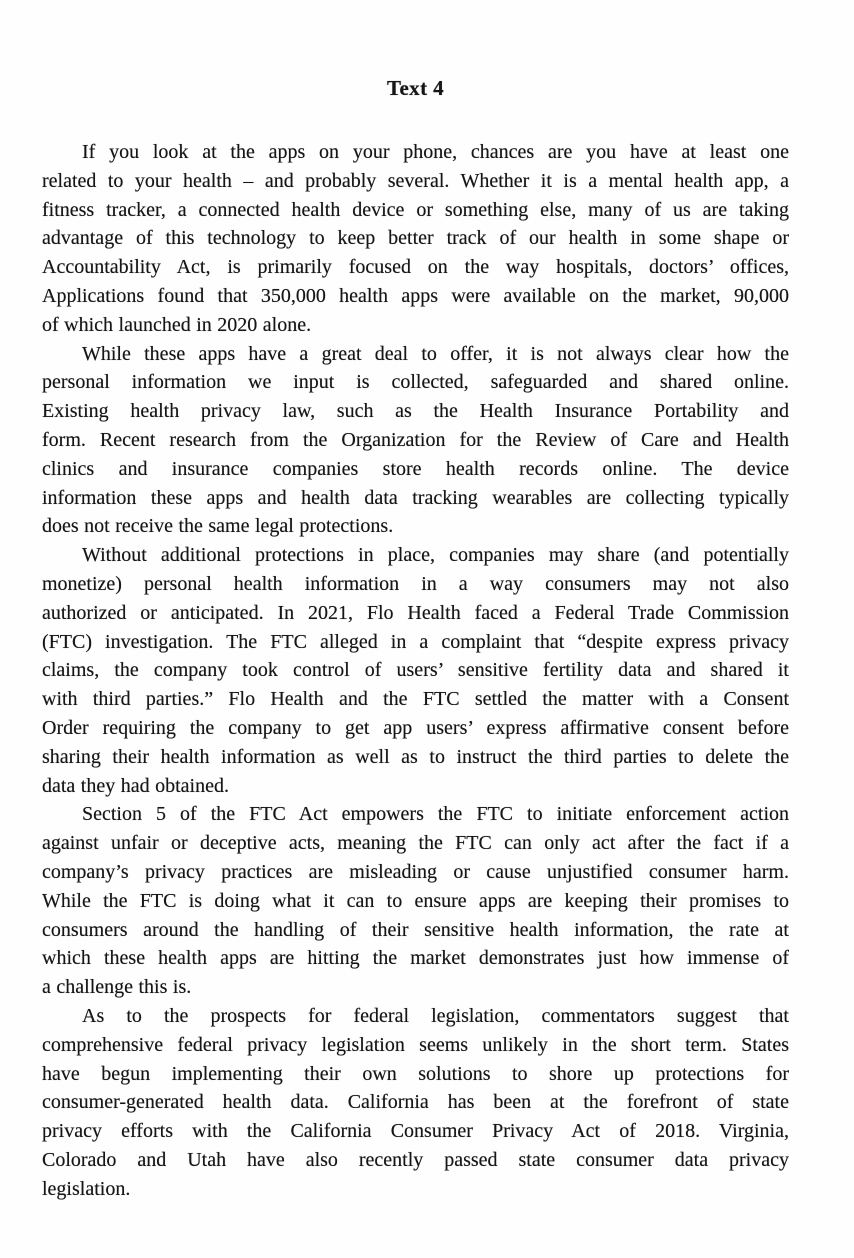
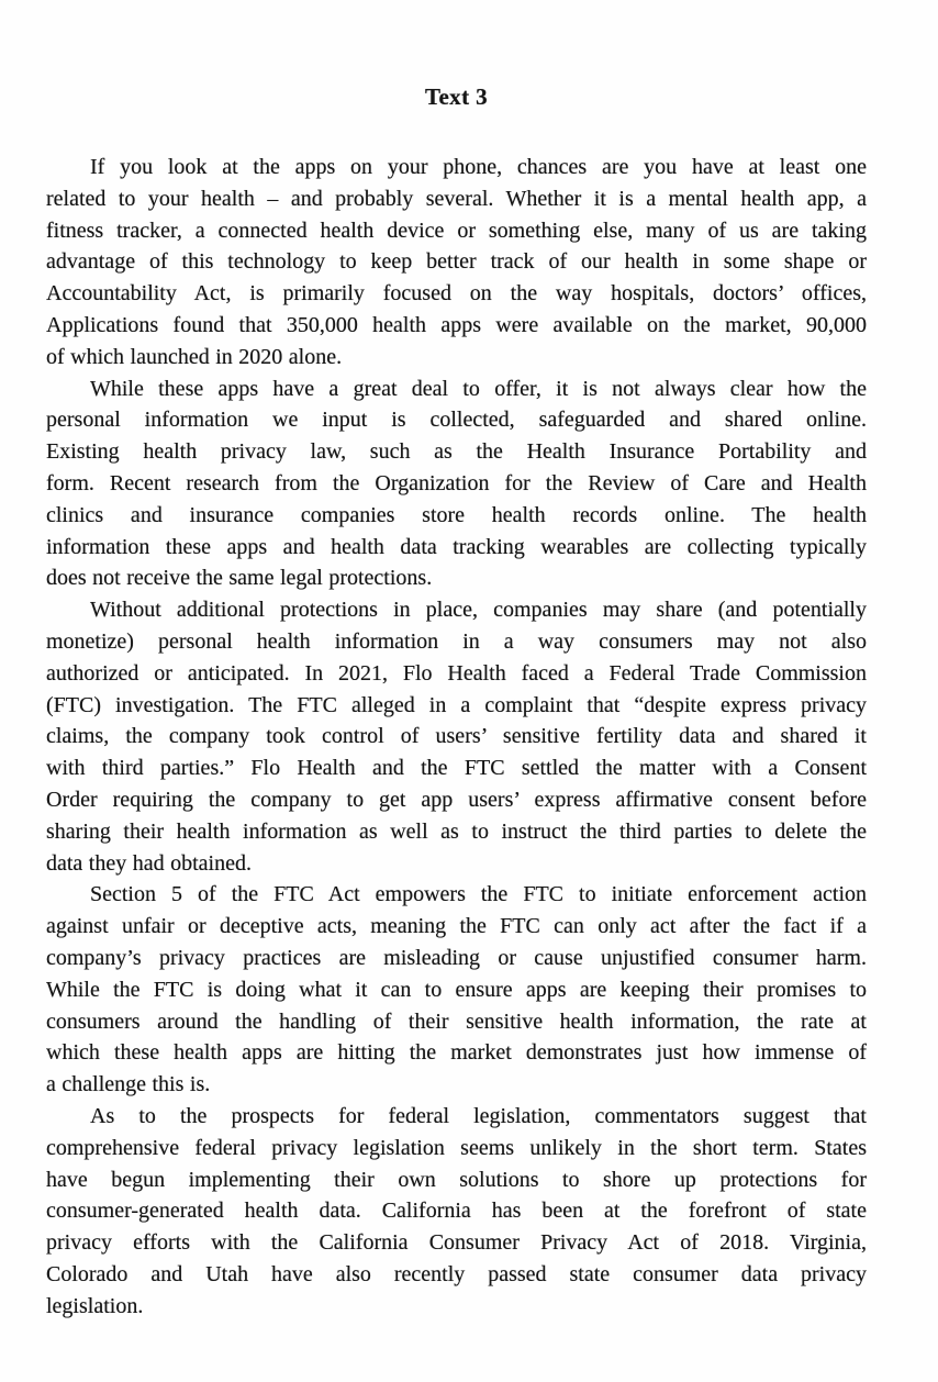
- Text 4
+ Text 3
  If you look at the apps on your phone, chances are you have at least one
  related to your health – and probably several. Whether it is a mental health app, a
  fitness tracker, a connected health device or something else, many of us are taking
  advantage of this technology to keep better track of our health in some shape or
  Accountability Act, is primarily focused on the way hospitals, doctors’ offices,
  Applications found that 350,000 health apps were available on the market, 90,000
  of which launched in 2020 alone.
  While these apps have a great deal to offer, it is not always clear how the
  personal information we input is collected, safeguarded and shared online.
  Existing health privacy law, such as the Health Insurance Portability and
  form. Recent research from the Organization for the Review of Care and Health
- clinics and insurance companies store health records online. The device
+ clinics and insurance companies store health records online. The health
  information these apps and health data tracking wearables are collecting typically
  does not receive the same legal protections.
  Without additional protections in place, companies may share (and potentially
  monetize) personal health information in a way consumers may not also
  authorized or anticipated. In 2021, Flo Health faced a Federal Trade Commission
  (FTC) investigation. The FTC alleged in a complaint that “despite express privacy
  claims, the company took control of users’ sensitive fertility data and shared it
  with third parties.” Flo Health and the FTC settled the matter with a Consent
  Order requiring the company to get app users’ express affirmative consent before
  sharing their health information as well as to instruct the third parties to delete the
  data they had obtained.
  Section 5 of the FTC Act empowers the FTC to initiate enforcement action
  against unfair or deceptive acts, meaning the FTC can only act after the fact if a
  company’s privacy practices are misleading or cause unjustified consumer harm.
  While the FTC is doing what it can to ensure apps are keeping their promises to
  consumers around the handling of their sensitive health information, the rate at
  which these health apps are hitting the market demonstrates just how immense of
  a challenge this is.
  As to the prospects for federal legislation, commentators suggest that
  comprehensive federal privacy legislation seems unlikely in the short term. States
  have begun implementing their own solutions to shore up protections for
  consumer-generated health data. California has been at the forefront of state
  privacy efforts with the California Consumer Privacy Act of 2018. Virginia,
  Colorado and Utah have also recently passed state consumer data privacy
  legislation.
